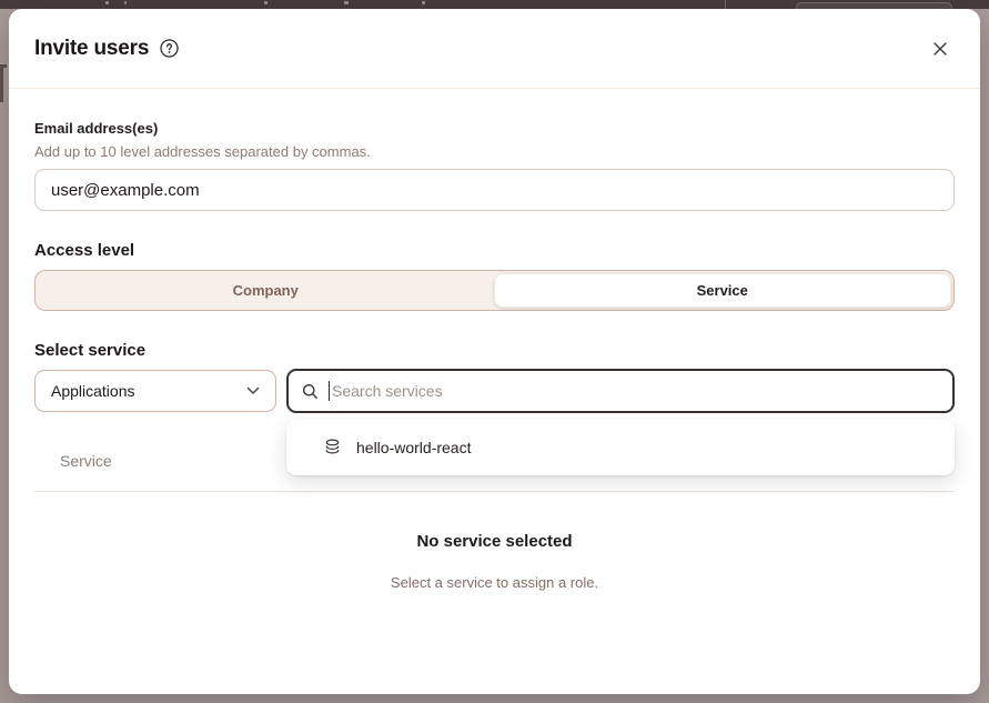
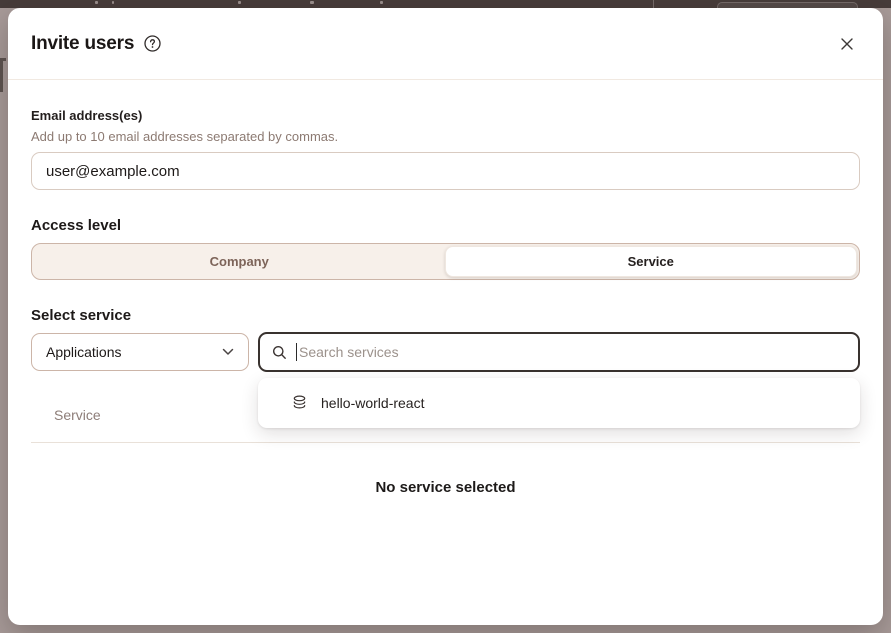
  Invite users
  Email address(es)
- Add up to 10 level addresses separated by commas.
+ Add up to 10 email addresses separated by commas.
  user@example.com
  Access level
  Company
  Service
  Select service
  Applications
  Search services
  hello-world-react
  Service
  No service selected
- Select a service to assign a role.
